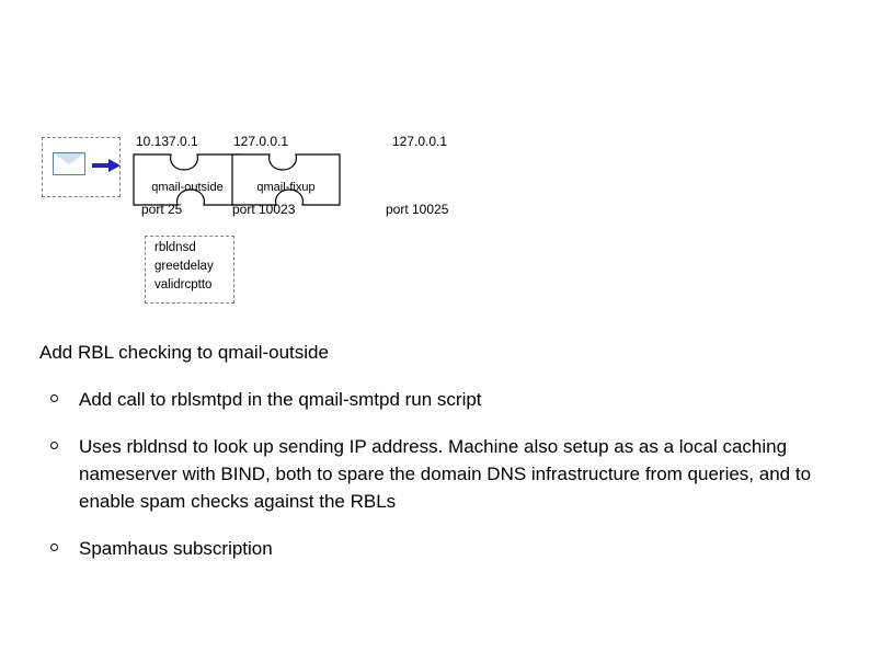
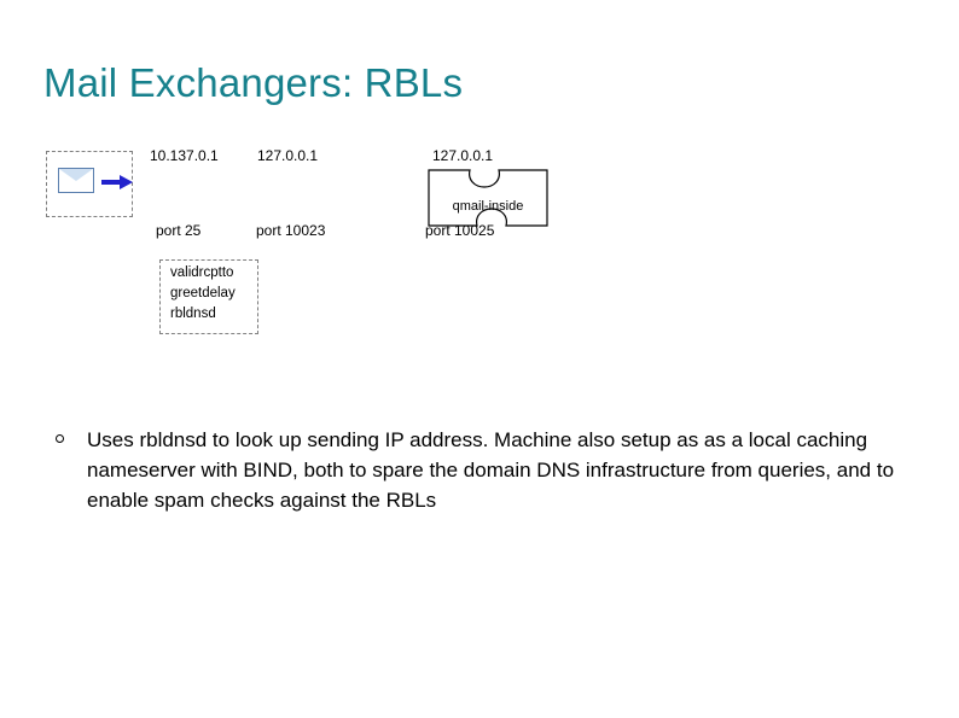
+ Mail Exchangers: RBLs
  10.137.0.1
- qmail-outside
  port 25
  127.0.0.1
- qmail-fixup
  port 10023
  127.0.0.1
+ qmail-inside
  port 10025
- rbldnsd
+ validrcptto
  greetdelay
- validrcptto
+ rbldnsd
- Add RBL checking to qmail-outside
- Add call to rblsmtpd in the qmail-smtpd run script
  Uses rbldnsd to look up sending IP address. Machine also setup as as a local caching nameserver with BIND, both to spare the domain DNS infrastructure from queries, and to enable spam checks against the RBLs
- Spamhaus subscription
